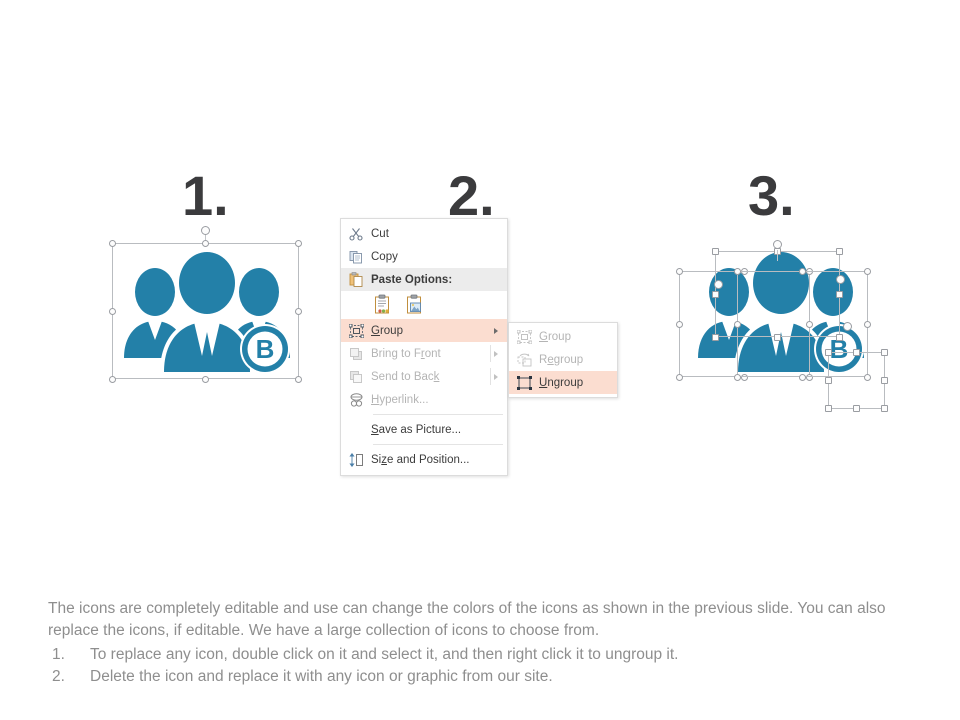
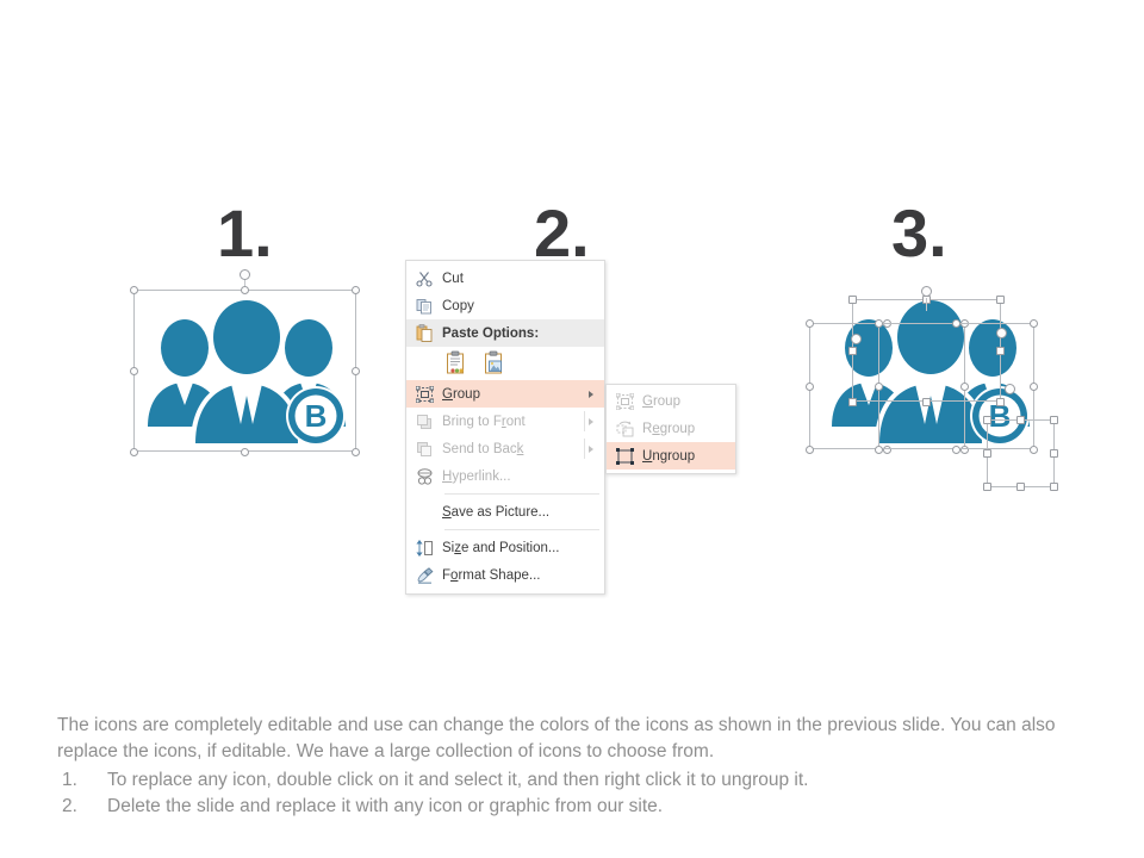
  1.
  2.
  3.
  B
  B
  Cut
  Copy
  Paste Options:
  Group
  Bring to Front
  Send to Back
  Hyperlink...
  Save as Picture...
  Size and Position...
+ Format Shape...
  Group
  Regroup
  Ungroup
  The icons are completely editable and use can change the colors of the icons as shown in the previous slide. You can also replace the icons, if editable. We have a large collection of icons to choose from.
  1.
  To replace any icon, double click on it and select it, and then right click it to ungroup it.
  2.
- Delete the icon and replace it with any icon or graphic from our site.
+ Delete the slide and replace it with any icon or graphic from our site.
